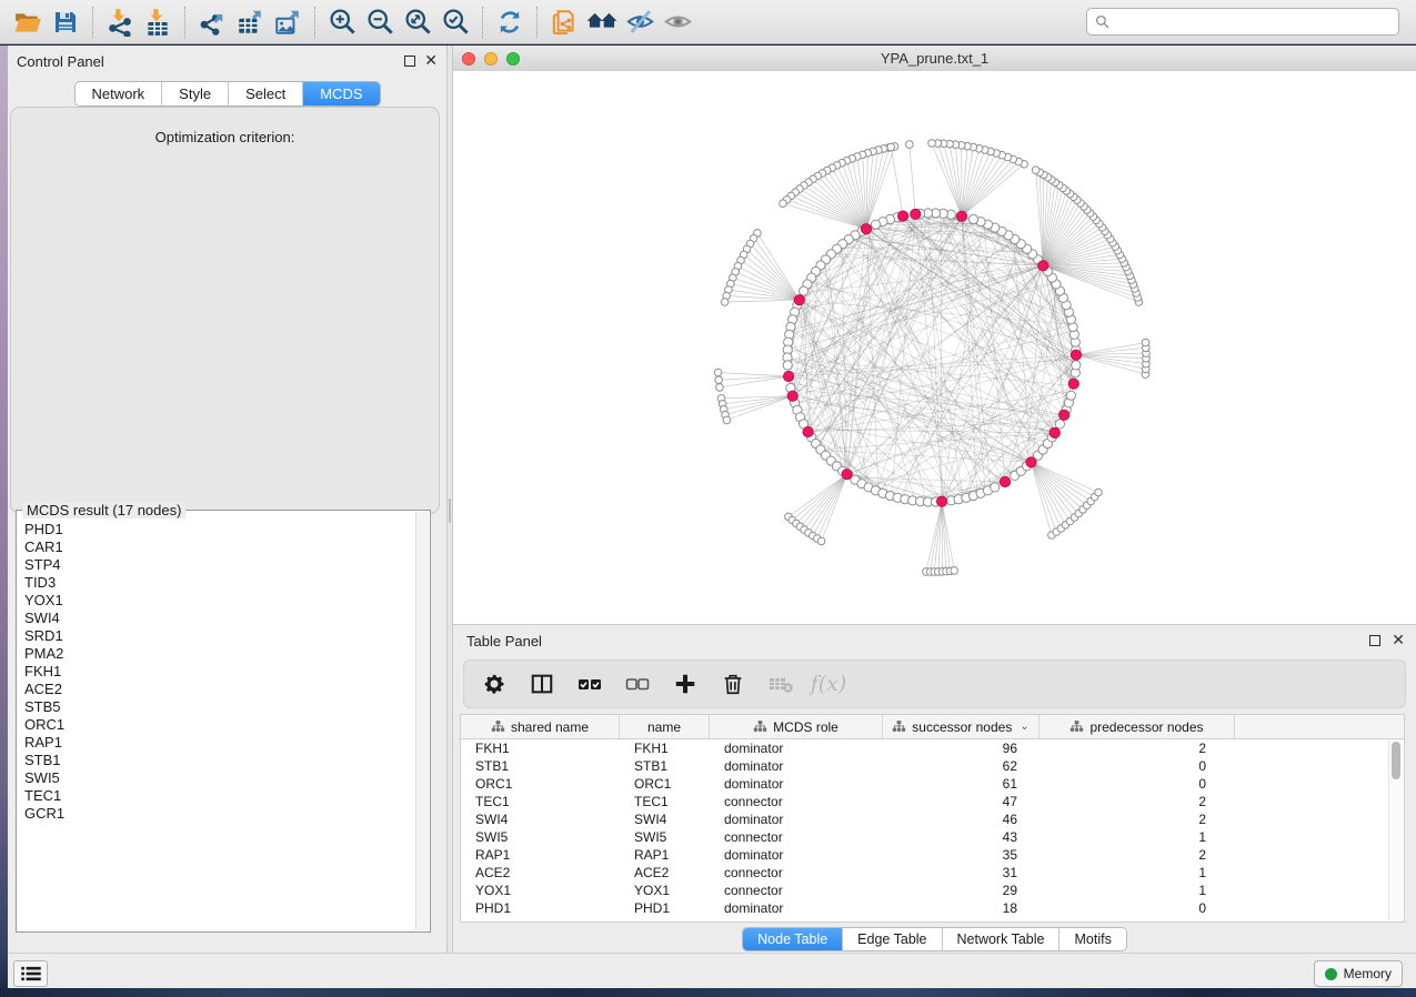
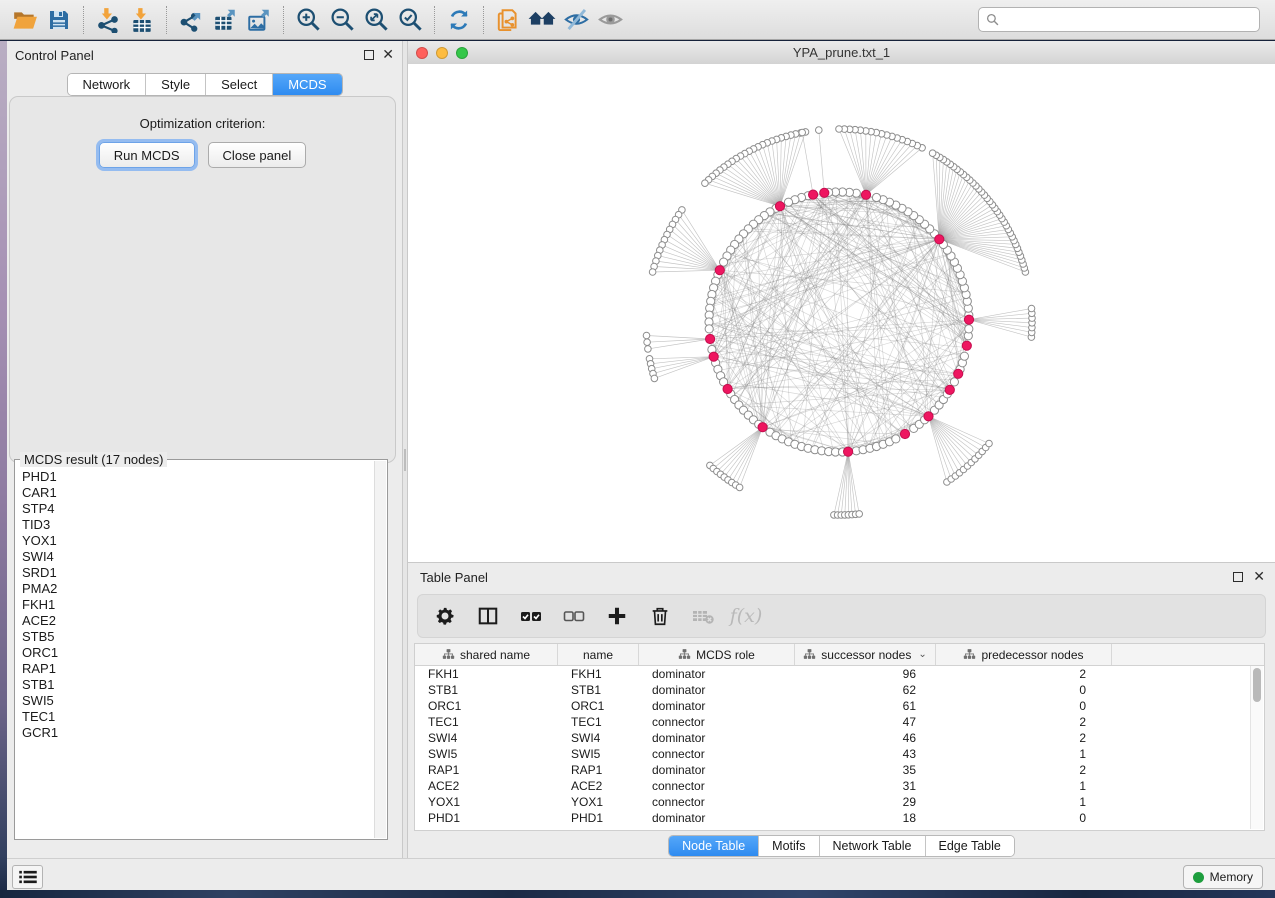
  Control Panel
  ✕
  Network
  Style
  Select
  MCDS
  Optimization criterion:
+ Run MCDS
+ Close panel
  MCDS result (17 nodes)
  PHD1
  CAR1
  STP4
  TID3
  YOX1
  SWI4
  SRD1
  PMA2
  FKH1
  ACE2
  STB5
  ORC1
  RAP1
  STB1
  SWI5
  TEC1
  GCR1
  YPA_prune.txt_1
  Table Panel
  ✕
  f(x)
  shared name
  name
  MCDS role
  successor nodes
  ⌄
  predecessor nodes
  FKH1
  FKH1
  dominator
  96
  2
  STB1
  STB1
  dominator
  62
  0
  ORC1
  ORC1
  dominator
  61
  0
  TEC1
  TEC1
  connector
  47
  2
  SWI4
  SWI4
  dominator
  46
  2
  SWI5
  SWI5
  connector
  43
  1
  RAP1
  RAP1
  dominator
  35
  2
  ACE2
  ACE2
  connector
  31
  1
  YOX1
  YOX1
  connector
  29
  1
  PHD1
  PHD1
  dominator
  18
  0
  Node Table
- Edge Table
+ Motifs
  Network Table
- Motifs
+ Edge Table
  Memory
